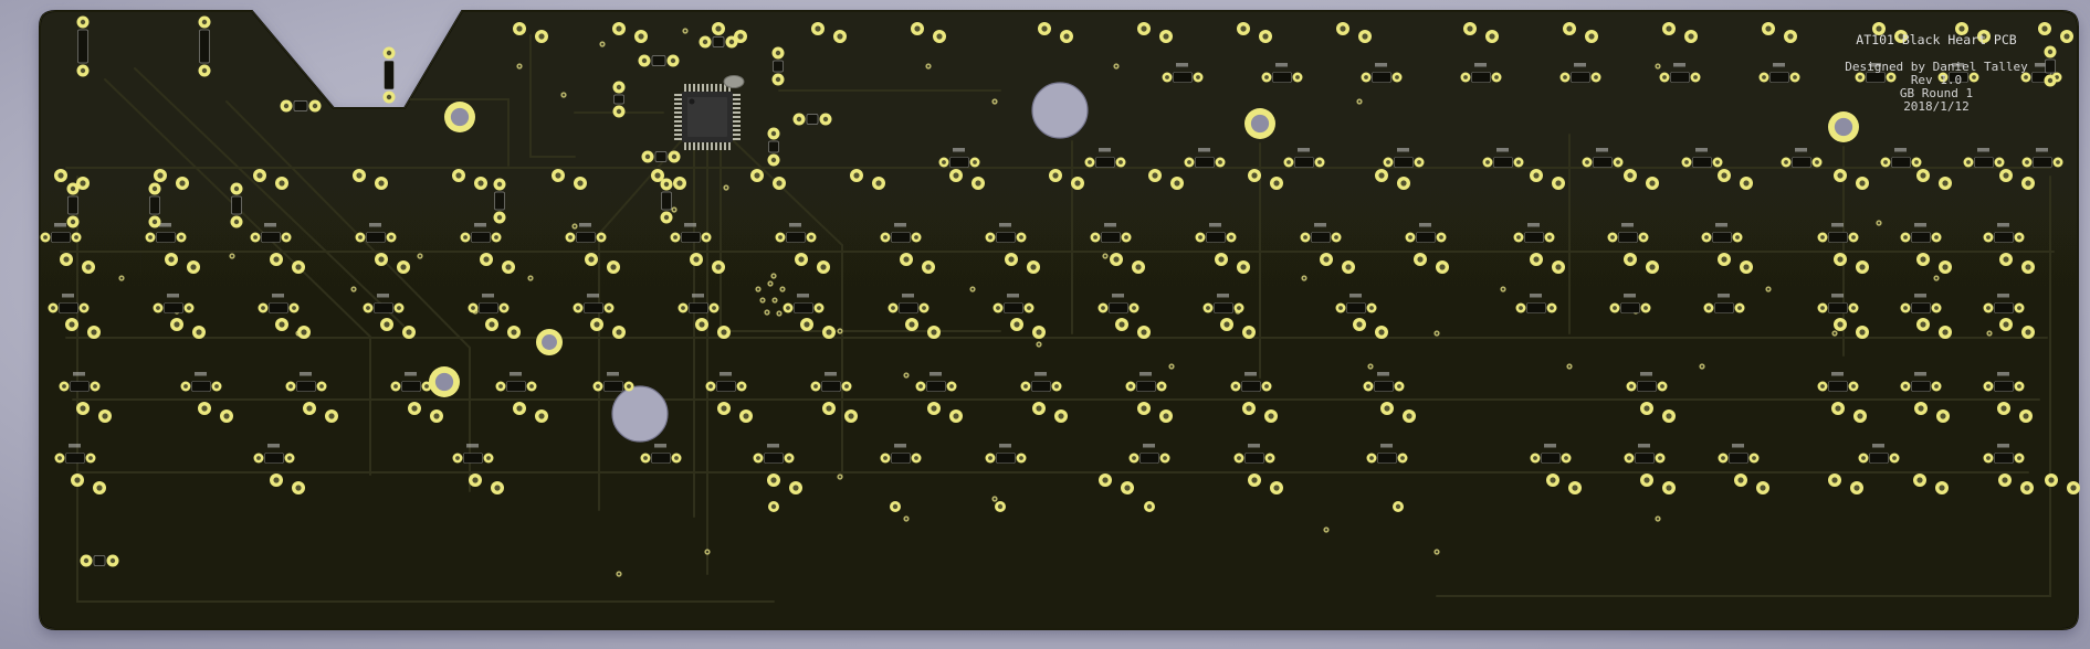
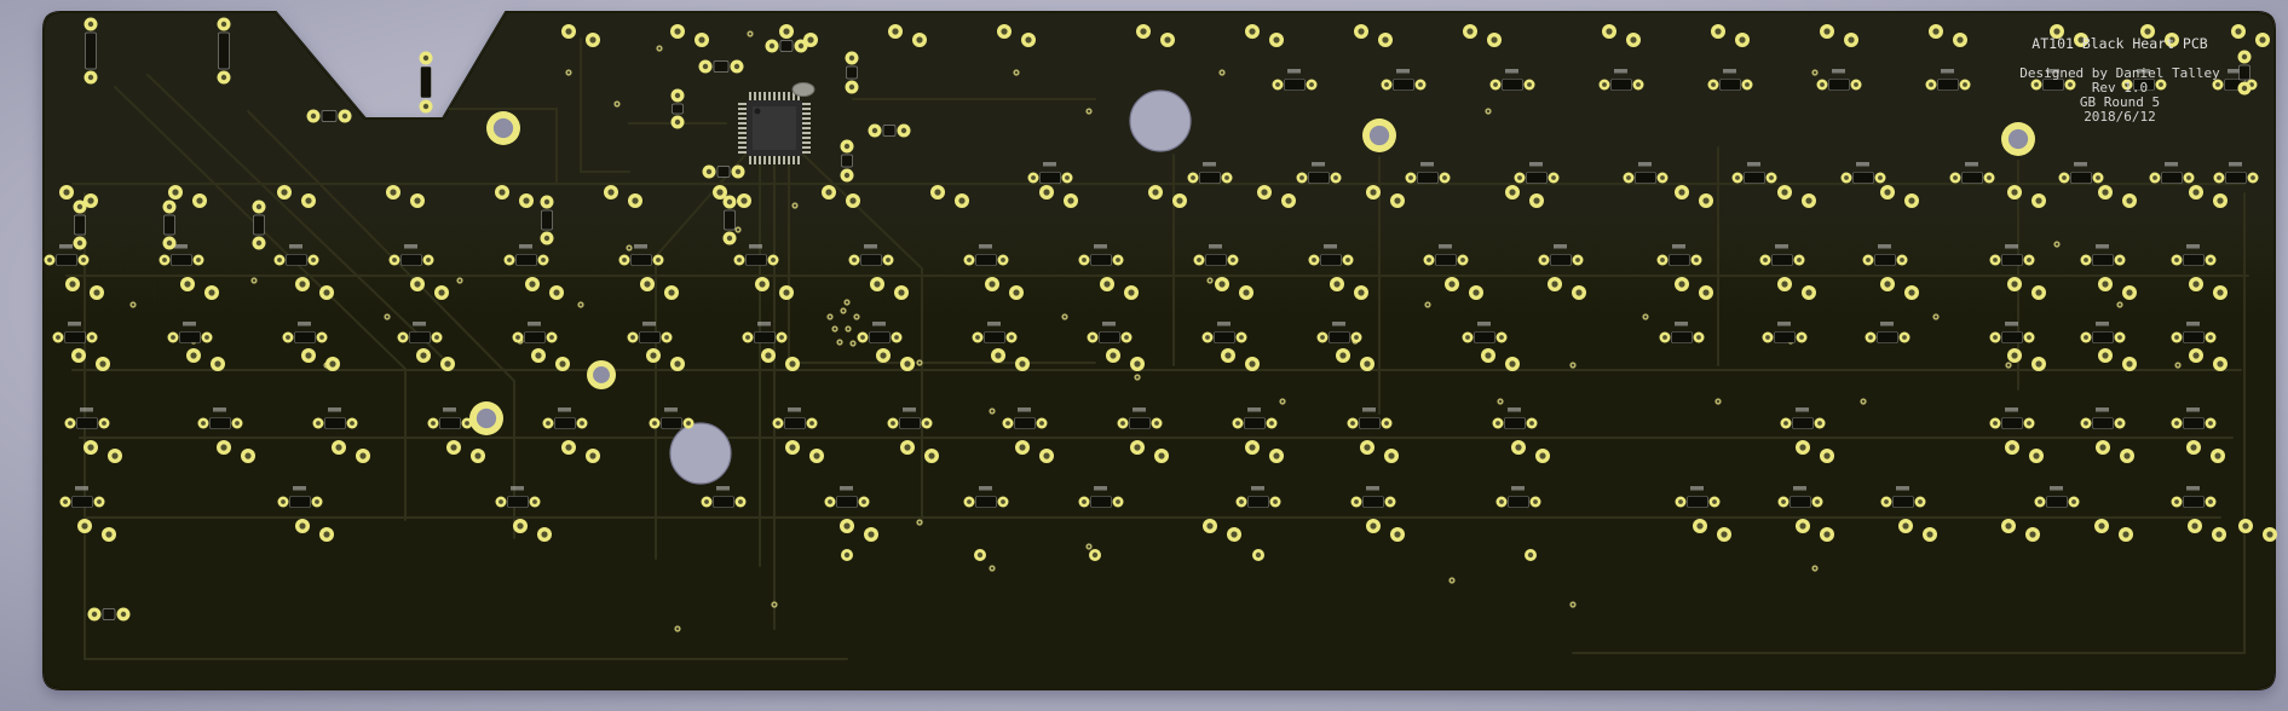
  AT101 Black Heart PCB
  Designed by Daniel Talley
  Rev 1.0
- GB Round 1
+ GB Round 5
- 2018/1/12
+ 2018/6/12
